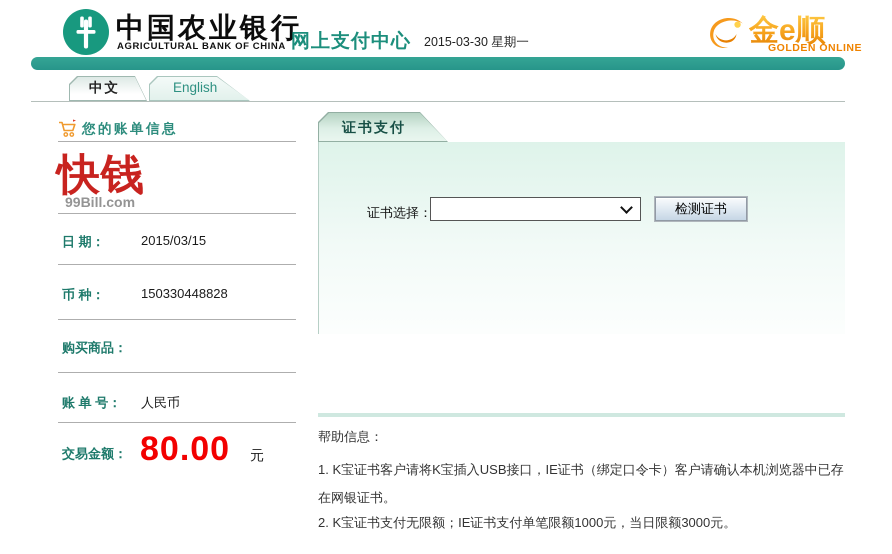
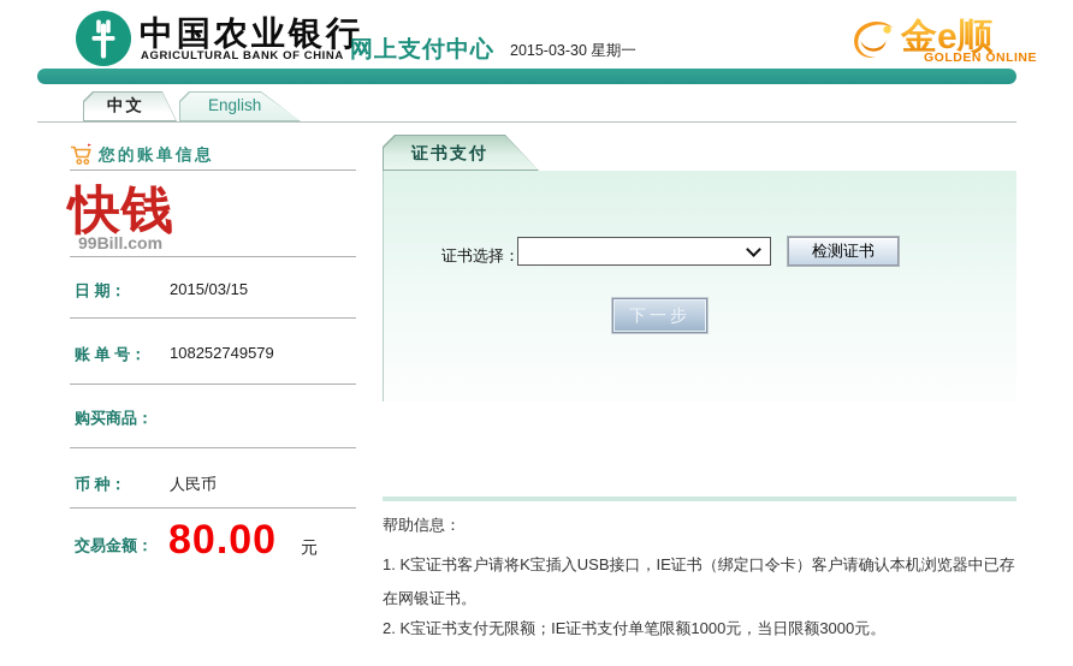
  中国农业银行
  AGRICULTURAL BANK OF CHINA
  网上支付中心
  2015-03-30 星期一
  金e顺
  GOLDEN ONLINE
  中文
  English
  您的账单信息
  快钱
  99Bill.com
  日 期：
  2015/03/15
- 币 种：
+ 账 单 号：
- 150330448828
+ 108252749579
  购买商品：
- 账 单 号：
+ 币 种：
  人民币
  交易金额：
  80.00
  元
  证书支付
  证书选择：
  检测证书
+ 下一步
  帮助信息：
  1. K宝证书客户请将K宝插入USB接口，IE证书（绑定口令卡）客户请确认本机浏览器中已存在网银证书。
  2. K宝证书支付无限额；IE证书支付单笔限额1000元，当日限额3000元。
